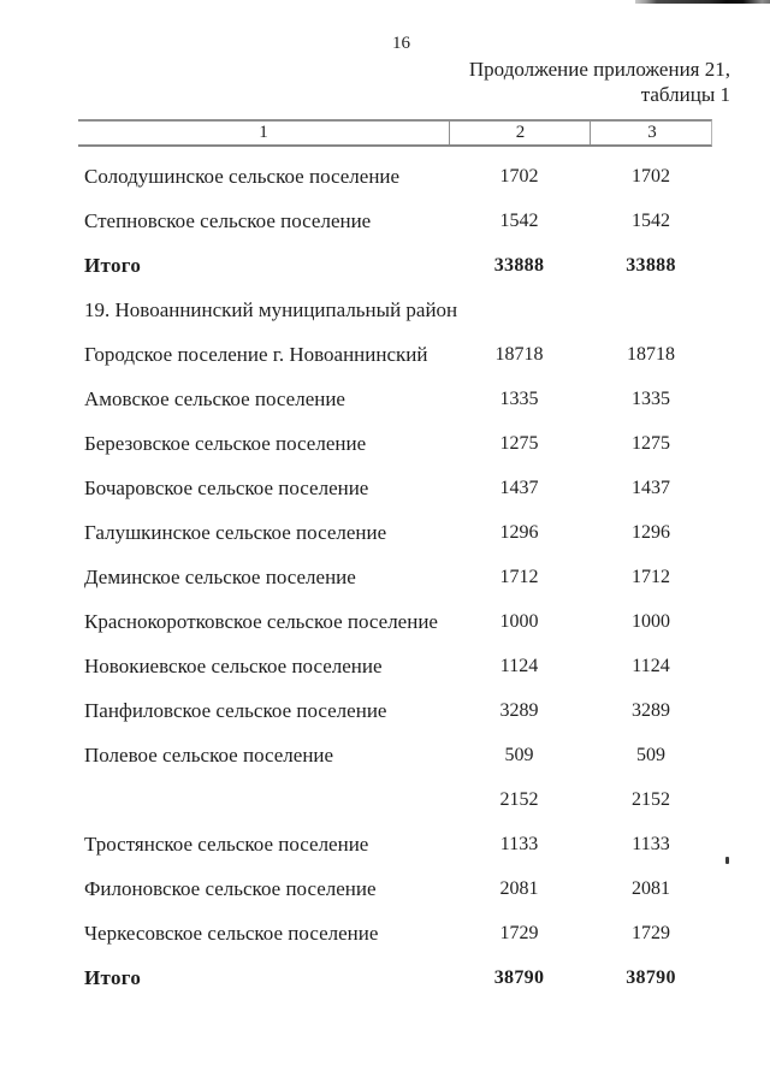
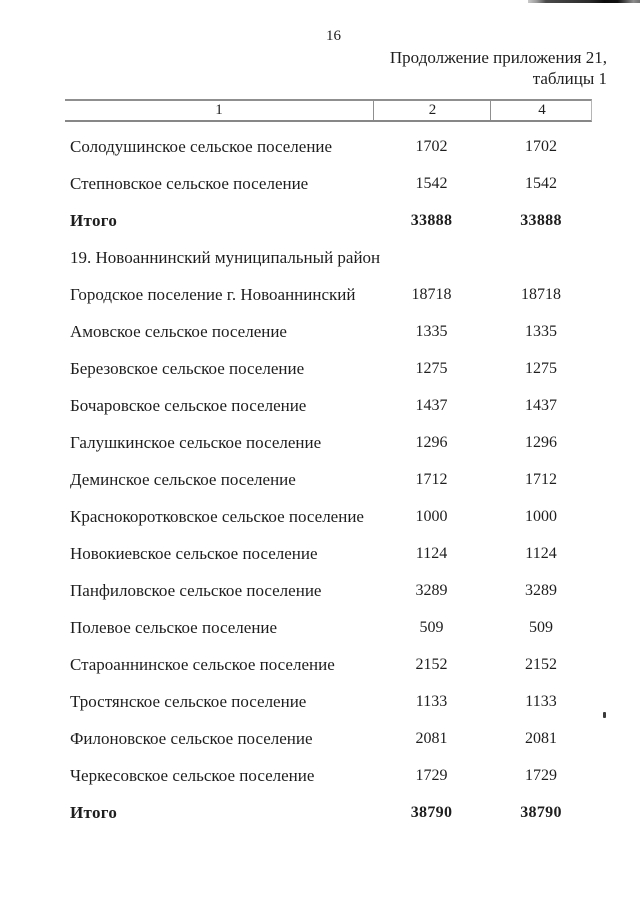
  16
  Продолжение приложения 21,
  таблицы 1
  1
  2
- 3
+ 4
  Солодушинское сельское поселение
  1702
  1702
  Степновское сельское поселение
  1542
  1542
  Итого
  33888
  33888
  19. Новоаннинский муниципальный район
  Городское поселение г. Новоаннинский
  18718
  18718
  Амовское сельское поселение
  1335
  1335
  Березовское сельское поселение
  1275
  1275
  Бочаровское сельское поселение
  1437
  1437
  Галушкинское сельское поселение
  1296
  1296
  Деминское сельское поселение
  1712
  1712
  Краснокоротковское сельское поселение
  1000
  1000
  Новокиевское сельское поселение
  1124
  1124
  Панфиловское сельское поселение
  3289
  3289
  Полевое сельское поселение
  509
  509
+ Староаннинское сельское поселение
  2152
  2152
  Тростянское сельское поселение
  1133
  1133
  Филоновское сельское поселение
  2081
  2081
  Черкесовское сельское поселение
  1729
  1729
  Итого
  38790
  38790
